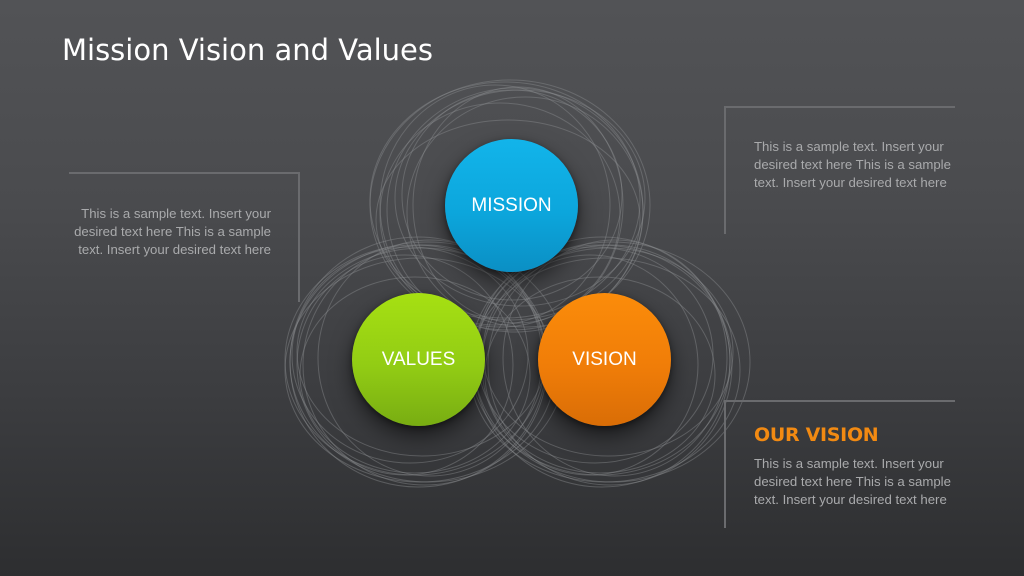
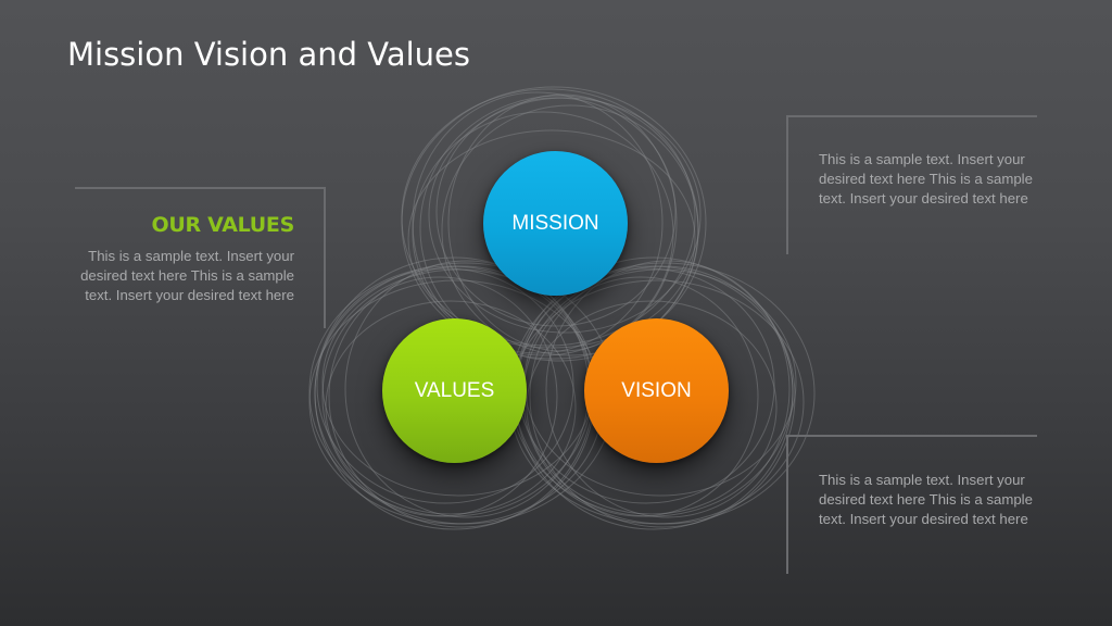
  Mission Vision and Values
  MISSION
  VALUES
  VISION
+ OUR VALUES
  This is a sample text. Insert your desired text here This is a sample text. Insert your desired text here
  This is a sample text. Insert your desired text here This is a sample text. Insert your desired text here
- OUR VISION
  This is a sample text. Insert your desired text here This is a sample text. Insert your desired text here
